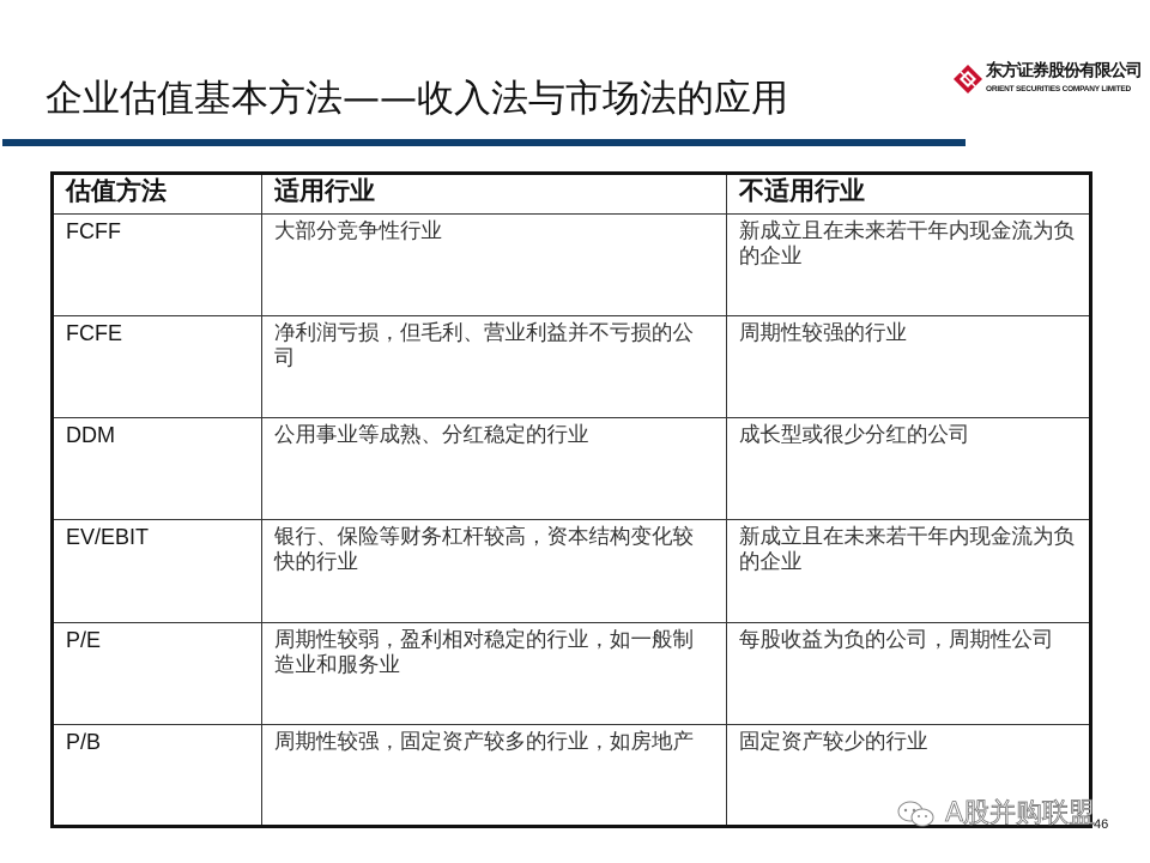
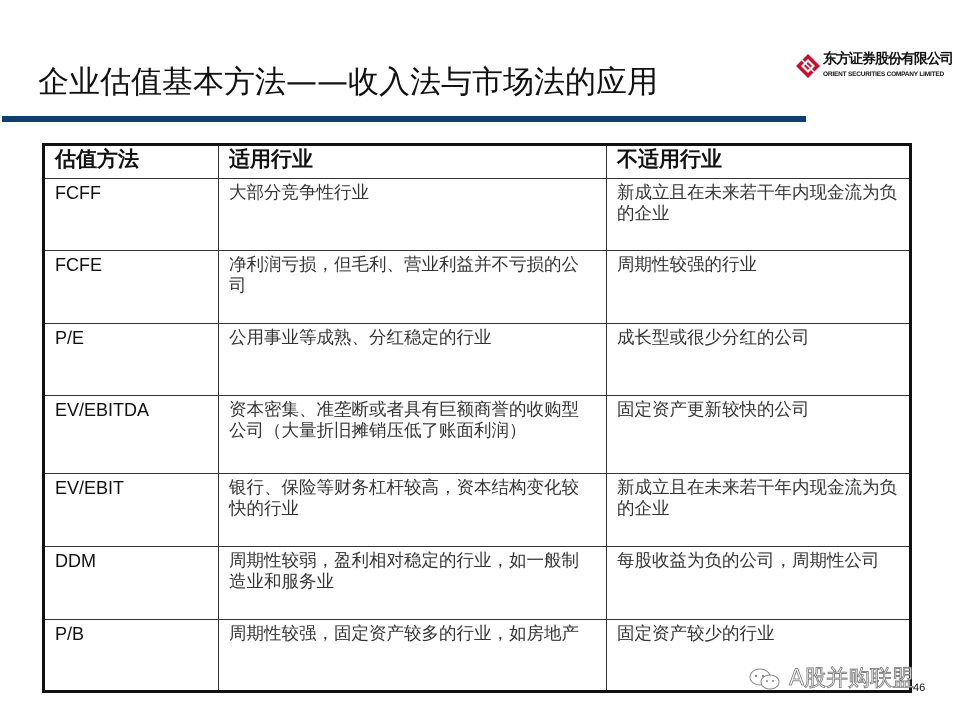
  企业估值基本方法——收入法与市场法的应用
  东方证券股份有限公司
  估值方法	适用行业	不适用行业
  FCFF	大部分竞争性行业	新成立且在未来若干年内现金流为负的企业
  FCFE	净利润亏损，但毛利、营业利益并不亏损的公司	周期性较强的行业
- DDM	公用事业等成熟、分红稳定的行业	成长型或很少分红的公司
+ P/E	公用事业等成熟、分红稳定的行业	成长型或很少分红的公司
+ EV/EBITDA	资本密集、准垄断或者具有巨额商誉的收购型公司（大量折旧摊销压低了账面利润）	固定资产更新较快的公司
  EV/EBIT	银行、保险等财务杠杆较高，资本结构变化较快的行业	新成立且在未来若干年内现金流为负的企业
- P/E	周期性较弱，盈利相对稳定的行业，如一般制造业和服务业	每股收益为负的公司，周期性公司
+ DDM	周期性较弱，盈利相对稳定的行业，如一般制造业和服务业	每股收益为负的公司，周期性公司
  P/B	周期性较强，固定资产较多的行业，如房地产	固定资产较少的行业
  A股并购联盟
  46
